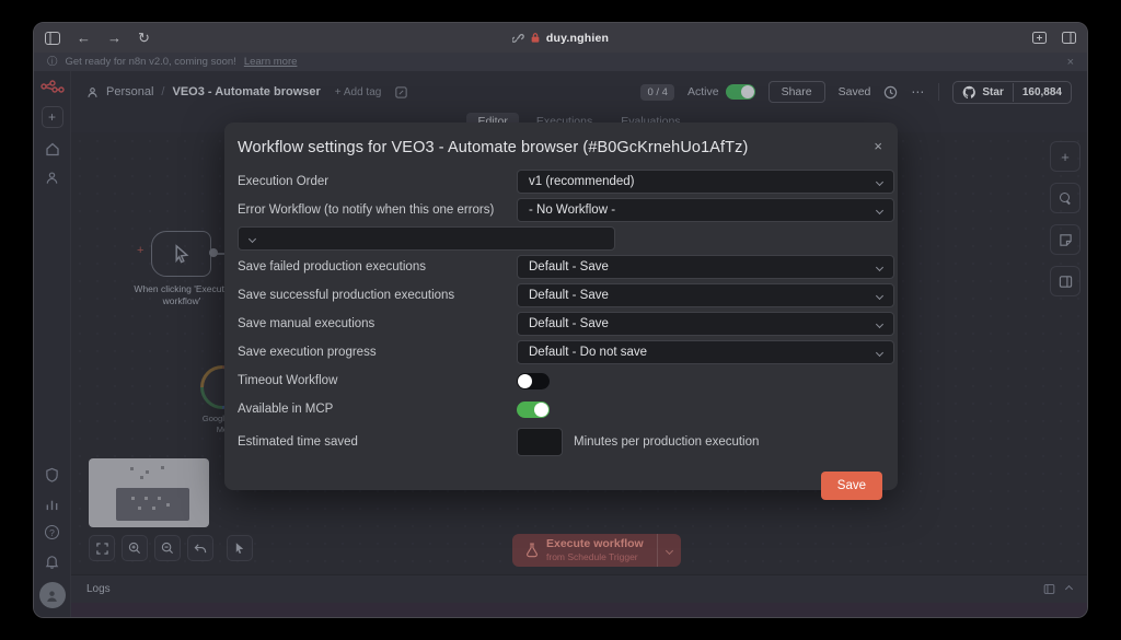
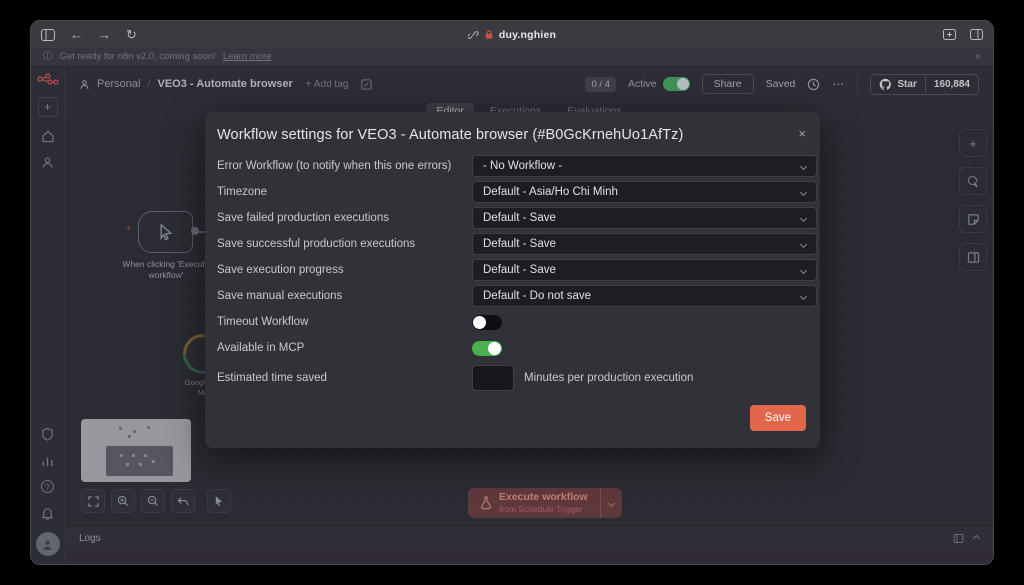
  ←
  →
  ↻
  duy.nghien
  ⓘ
  Get ready for n8n v2.0, coming soon!
  Learn more
  ×
  +
  ?
  Personal
  /
  VEO3 - Automate browser
  + Add tag
  0 / 4
  Active
  Share
  Saved
  ⋯
  Star
  160,884
  Editor
  Executions
  Evaluations
  +
  When clicking 'Execut workflow'
  +
  Execute workflow
  from Schedule Trigger
  Logs
  Workflow settings for VEO3 - Automate browser (#B0GcKrnehUo1AfTz)
  ×
- Execution Order
- v1 (recommended)
  Error Workflow (to notify when this one errors)
  - No Workflow -
+ Timezone
+ Default - Asia/Ho Chi Minh
  Save failed production executions
  Default - Save
  Save successful production executions
  Default - Save
- Save manual executions
+ Save execution progress
  Default - Save
- Save execution progress
+ Save manual executions
  Default - Do not save
  Timeout Workflow
  Available in MCP
  Estimated time saved
  Minutes per production execution
  Save
